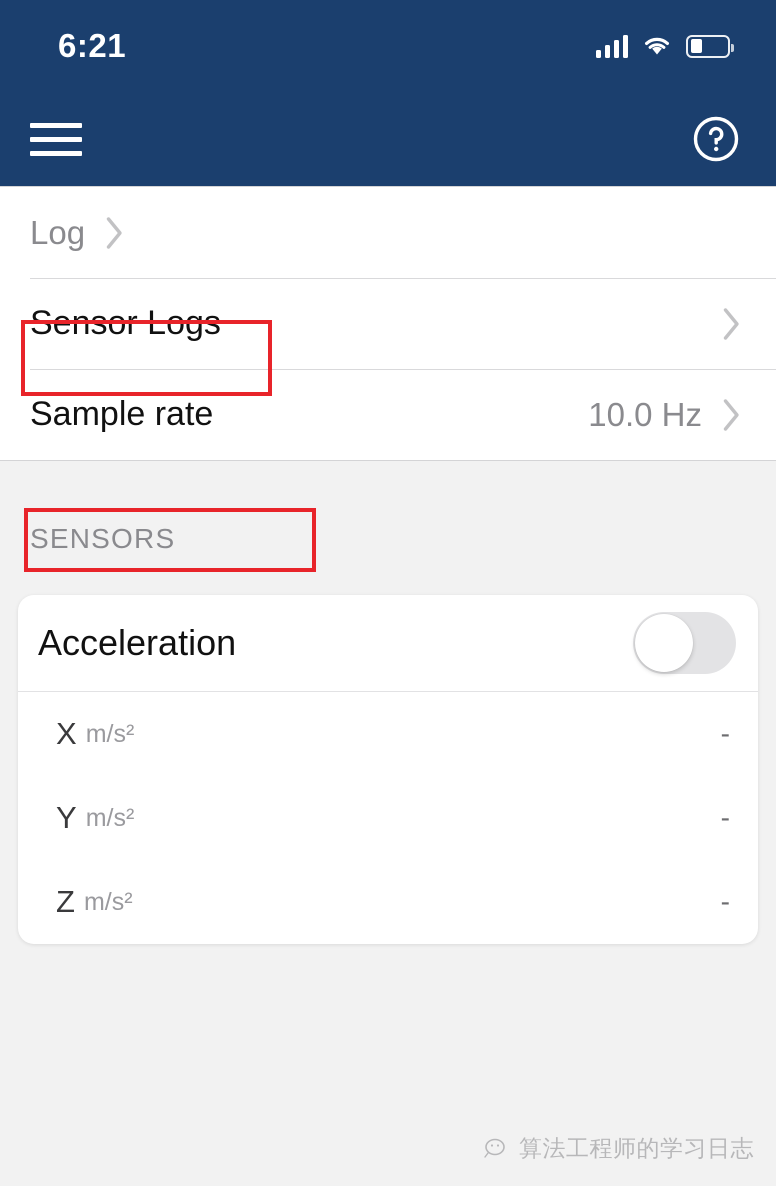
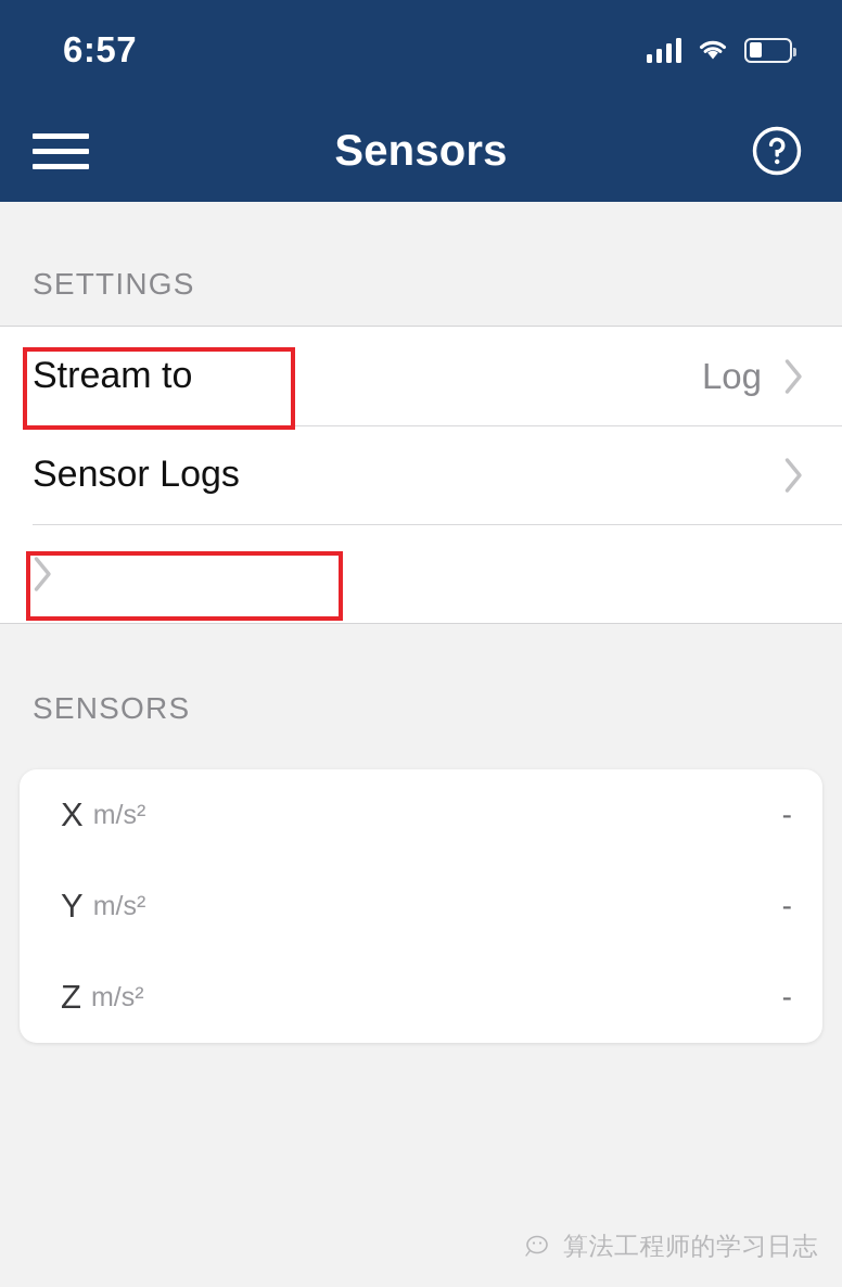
- 6:21
+ 6:57
+ Sensors
+ SETTINGS
+ Stream to
  Log
  Sensor Logs
- Sample rate
- 10.0 Hz
  SENSORS
- Acceleration
  X
  m/s²
  -
  Y
  m/s²
  -
  Z
  m/s²
  -
  算法工程师的学习日志
